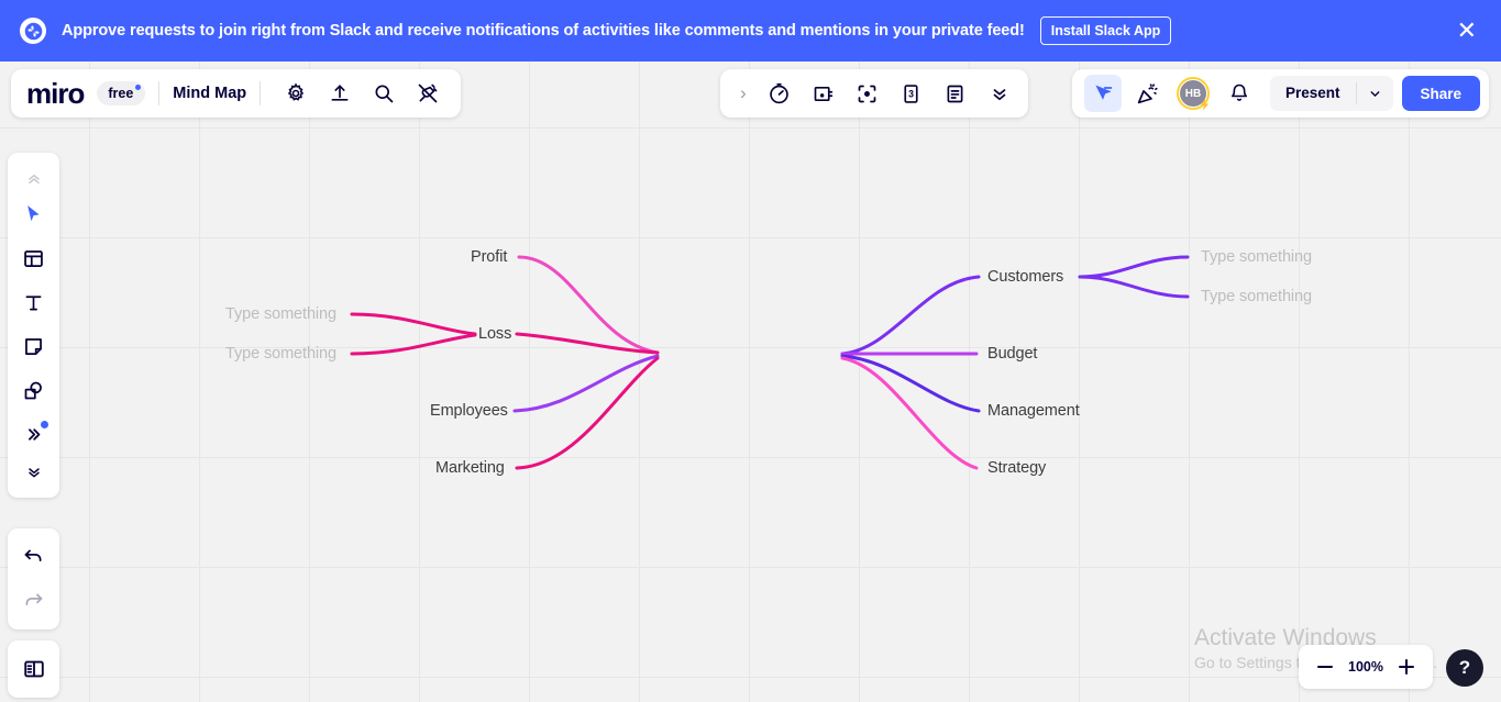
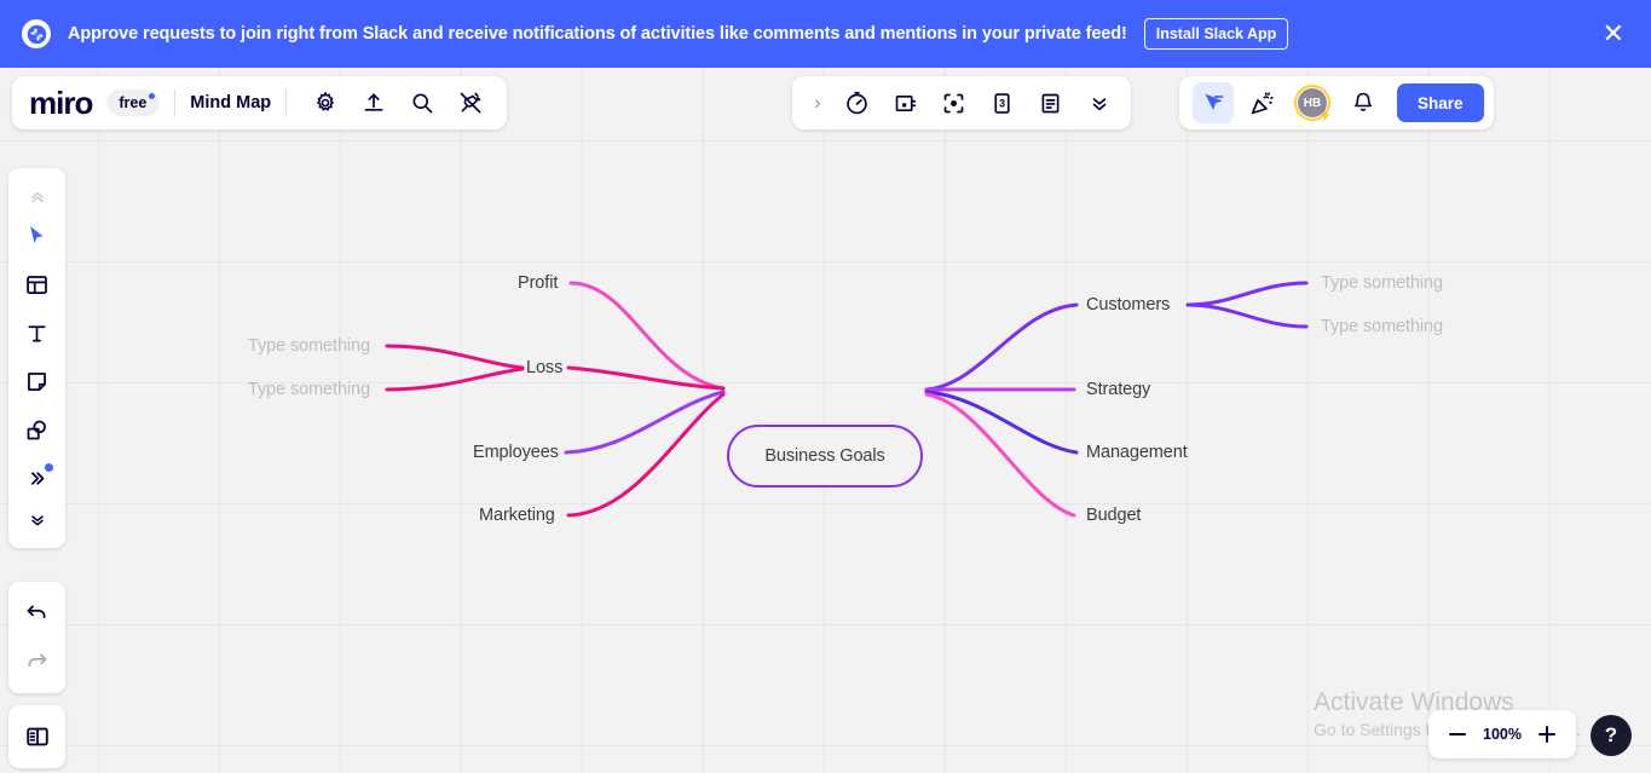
  Approve requests to join right from Slack and receive notifications of activities like comments and mentions in your private feed!
  Install Slack App
  ✕
+ Business Goals
  Profit
  Loss
  Employees
  Marketing
  Type something
  Type something
  Customers
- Budget
+ Strategy
  Management
- Strategy
+ Budget
  Type something
  Type something
  Activate Windows
  100%
  ?
  miro
  free
  Mind Map
  ›
  3
  HB
- Present
  Share
